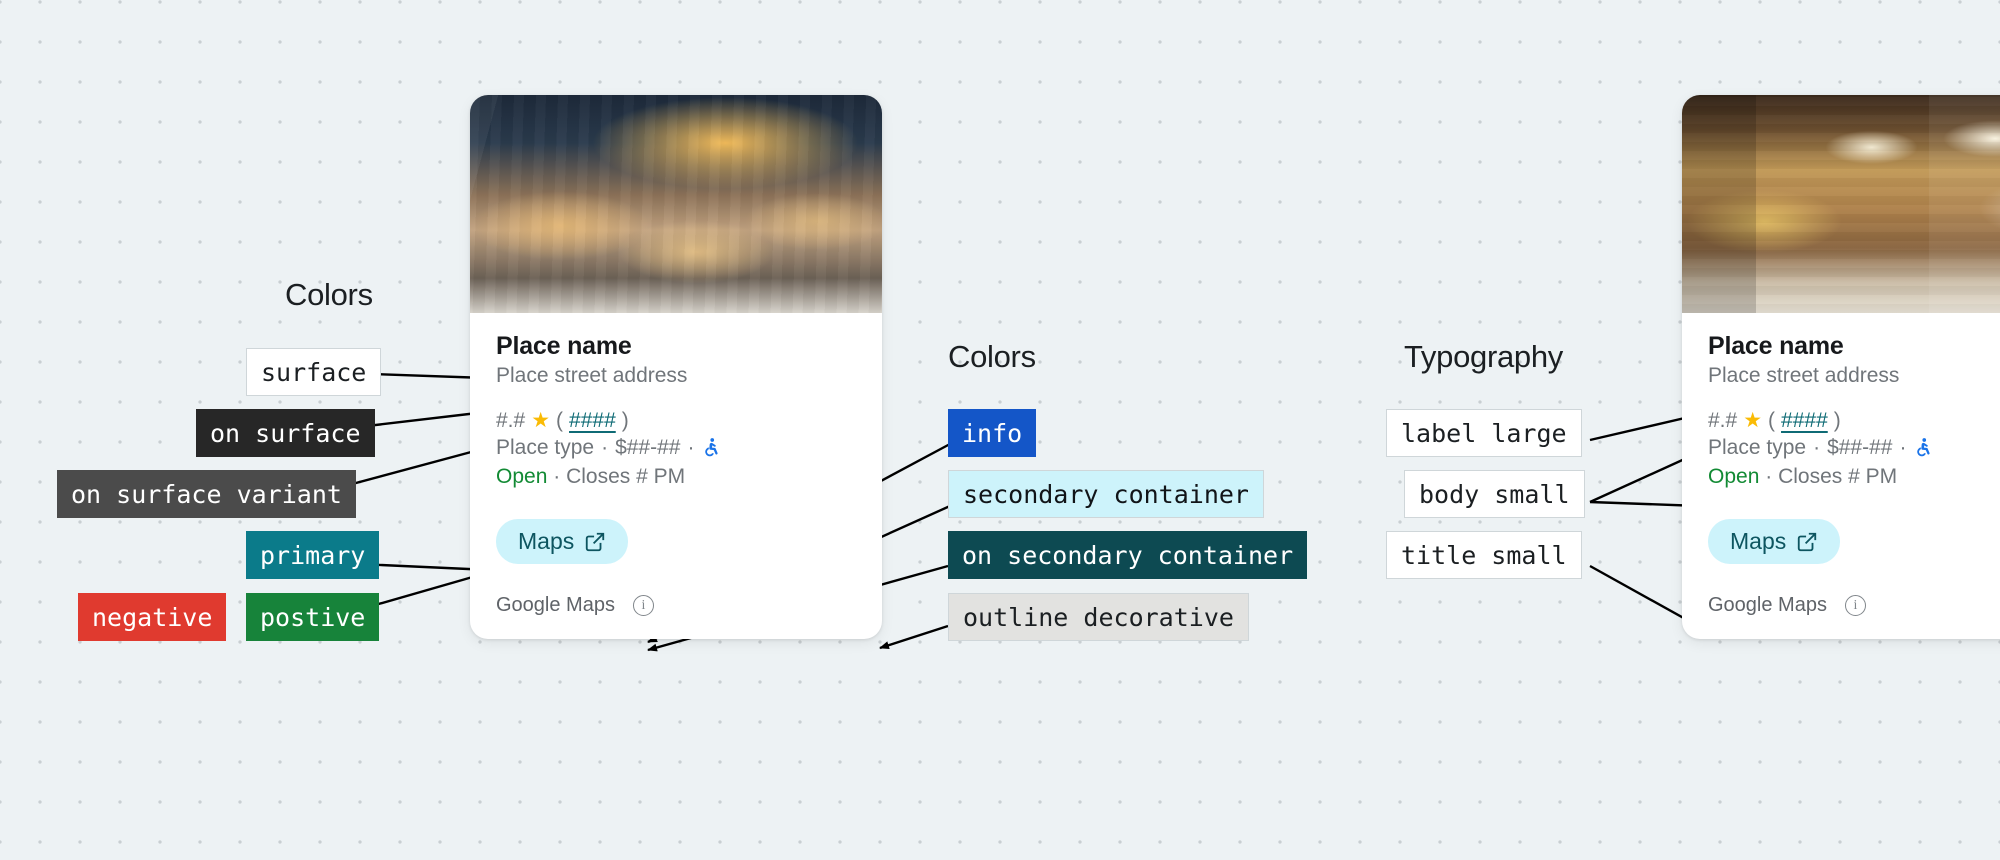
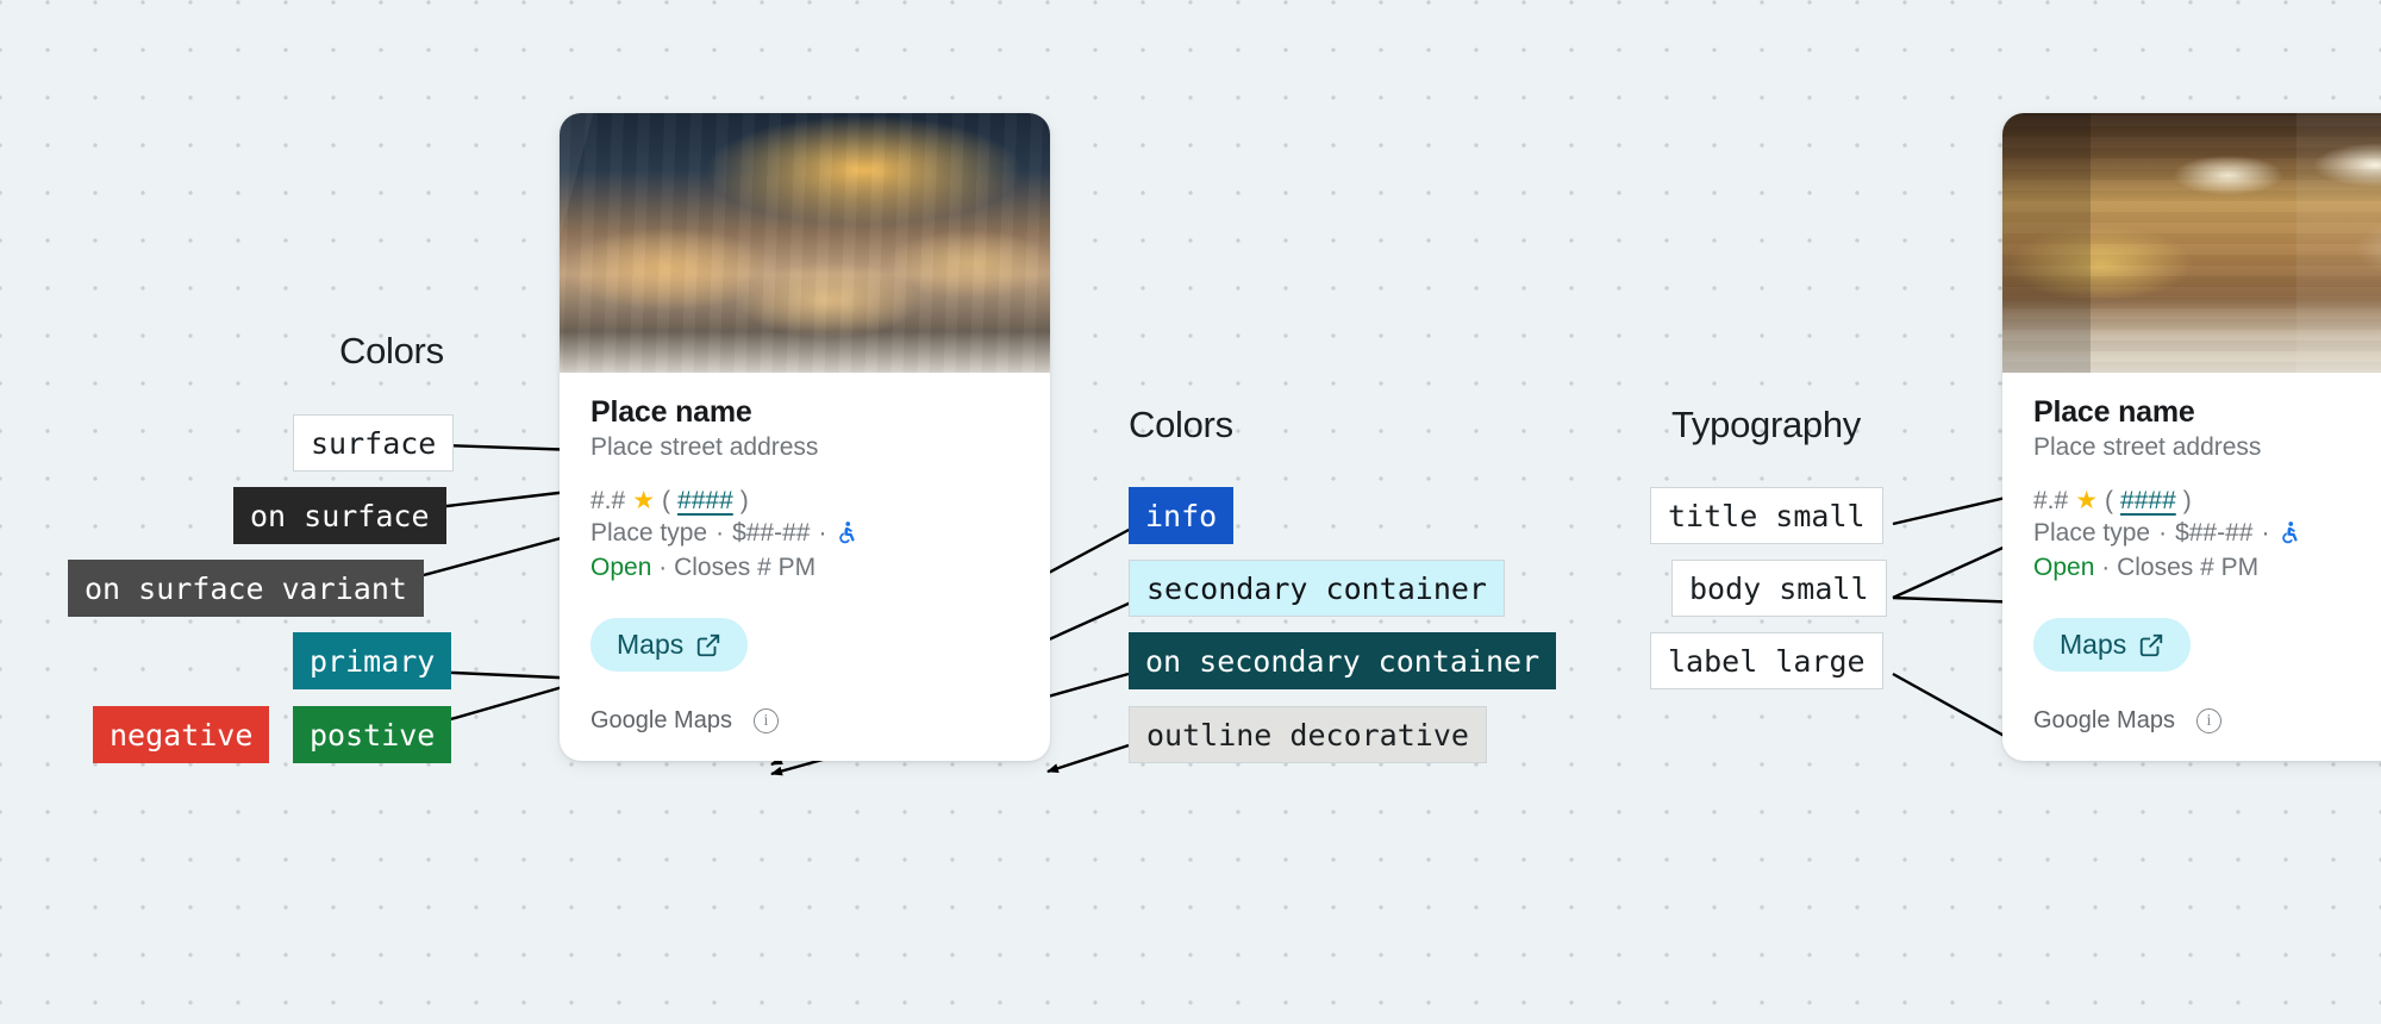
  Place name
  Place street address
  #.#
  ★
  (
  ####
  )
  Place type
  ·
  $##-##
  ·
  Open · Closes # PM
  Maps
  Google Maps
  i
  Place name
  Place street address
  #.#
  ★
  (
  ####
  )
  Place type
  ·
  $##-##
  ·
  Open · Closes # PM
  Maps
  Google Maps
  i
  Colors
  Colors
  Typography
  surface
  on surface
  on surface variant
  primary
  negative
  postive
  info
  secondary container
  on secondary container
  outline decorative
- label large
+ title small
  body small
- title small
+ label large
